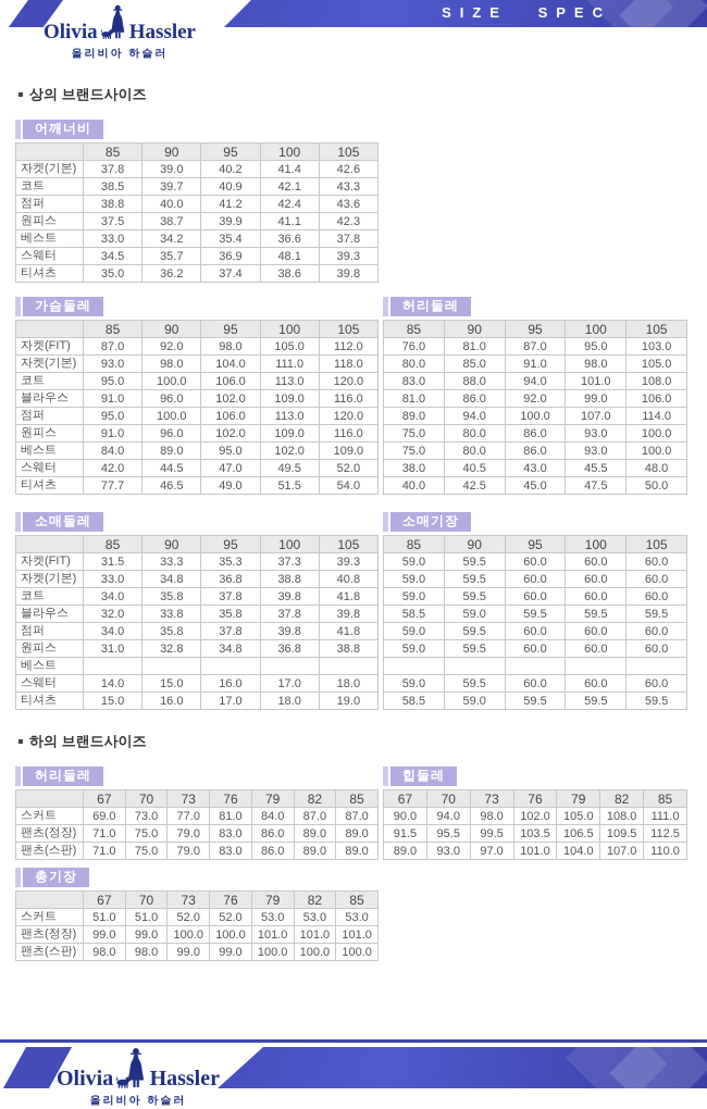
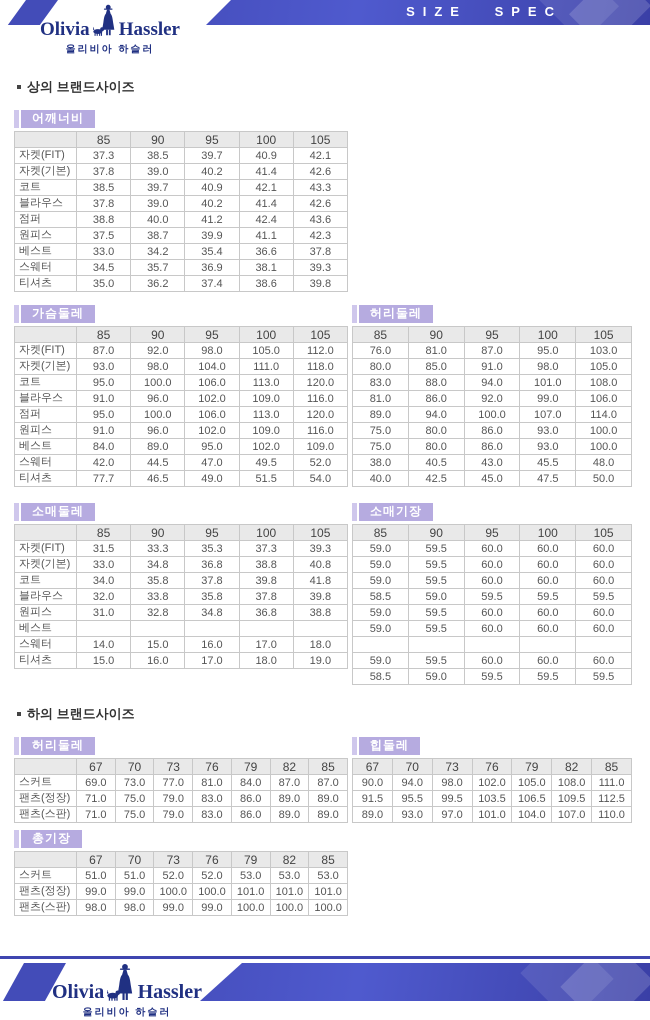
  SIZE SPEC
  Olivia
  Hassler
  올리비아 하슬러
  상의 브랜드사이즈
  어깨너비
  	85	90	95	100	105
+ 자켓(FIT)	37.3	38.5	39.7	40.9	42.1
  자켓(기본)	37.8	39.0	40.2	41.4	42.6
  코트	38.5	39.7	40.9	42.1	43.3
+ 블라우스	37.8	39.0	40.2	41.4	42.6
  점퍼	38.8	40.0	41.2	42.4	43.6
  원피스	37.5	38.7	39.9	41.1	42.3
  베스트	33.0	34.2	35.4	36.6	37.8
- 스웨터	34.5	35.7	36.9	48.1	39.3
+ 스웨터	34.5	35.7	36.9	38.1	39.3
  티셔츠	35.0	36.2	37.4	38.6	39.8
  가슴둘레
  	85	90	95	100	105
  자켓(FIT)	87.0	92.0	98.0	105.0	112.0
  자켓(기본)	93.0	98.0	104.0	111.0	118.0
  코트	95.0	100.0	106.0	113.0	120.0
  블라우스	91.0	96.0	102.0	109.0	116.0
  점퍼	95.0	100.0	106.0	113.0	120.0
  원피스	91.0	96.0	102.0	109.0	116.0
  베스트	84.0	89.0	95.0	102.0	109.0
  스웨터	42.0	44.5	47.0	49.5	52.0
  티셔츠	77.7	46.5	49.0	51.5	54.0
  허리둘레
  85	90	95	100	105
  76.0	81.0	87.0	95.0	103.0
  80.0	85.0	91.0	98.0	105.0
  83.0	88.0	94.0	101.0	108.0
  81.0	86.0	92.0	99.0	106.0
  89.0	94.0	100.0	107.0	114.0
  75.0	80.0	86.0	93.0	100.0
  75.0	80.0	86.0	93.0	100.0
  38.0	40.5	43.0	45.5	48.0
  40.0	42.5	45.0	47.5	50.0
  소매둘레
  	85	90	95	100	105
  자켓(FIT)	31.5	33.3	35.3	37.3	39.3
  자켓(기본)	33.0	34.8	36.8	38.8	40.8
  코트	34.0	35.8	37.8	39.8	41.8
  블라우스	32.0	33.8	35.8	37.8	39.8
- 점퍼	34.0	35.8	37.8	39.8	41.8
  원피스	31.0	32.8	34.8	36.8	38.8
  베스트
  스웨터	14.0	15.0	16.0	17.0	18.0
  티셔츠	15.0	16.0	17.0	18.0	19.0
  소매기장
  85	90	95	100	105
  59.0	59.5	60.0	60.0	60.0
  59.0	59.5	60.0	60.0	60.0
  59.0	59.5	60.0	60.0	60.0
  58.5	59.0	59.5	59.5	59.5
  59.0	59.5	60.0	60.0	60.0
  59.0	59.5	60.0	60.0	60.0
  59.0	59.5	60.0	60.0	60.0
  58.5	59.0	59.5	59.5	59.5
  하의 브랜드사이즈
  허리둘레
  	67	70	73	76	79	82	85
  스커트	69.0	73.0	77.0	81.0	84.0	87.0	87.0
  팬츠(정장)	71.0	75.0	79.0	83.0	86.0	89.0	89.0
  팬츠(스판)	71.0	75.0	79.0	83.0	86.0	89.0	89.0
  힙둘레
  67	70	73	76	79	82	85
  90.0	94.0	98.0	102.0	105.0	108.0	111.0
  91.5	95.5	99.5	103.5	106.5	109.5	112.5
  89.0	93.0	97.0	101.0	104.0	107.0	110.0
  총기장
  	67	70	73	76	79	82	85
  스커트	51.0	51.0	52.0	52.0	53.0	53.0	53.0
  팬츠(정장)	99.0	99.0	100.0	100.0	101.0	101.0	101.0
  팬츠(스판)	98.0	98.0	99.0	99.0	100.0	100.0	100.0
  Olivia
  Hassler
  올리비아 하슬러
